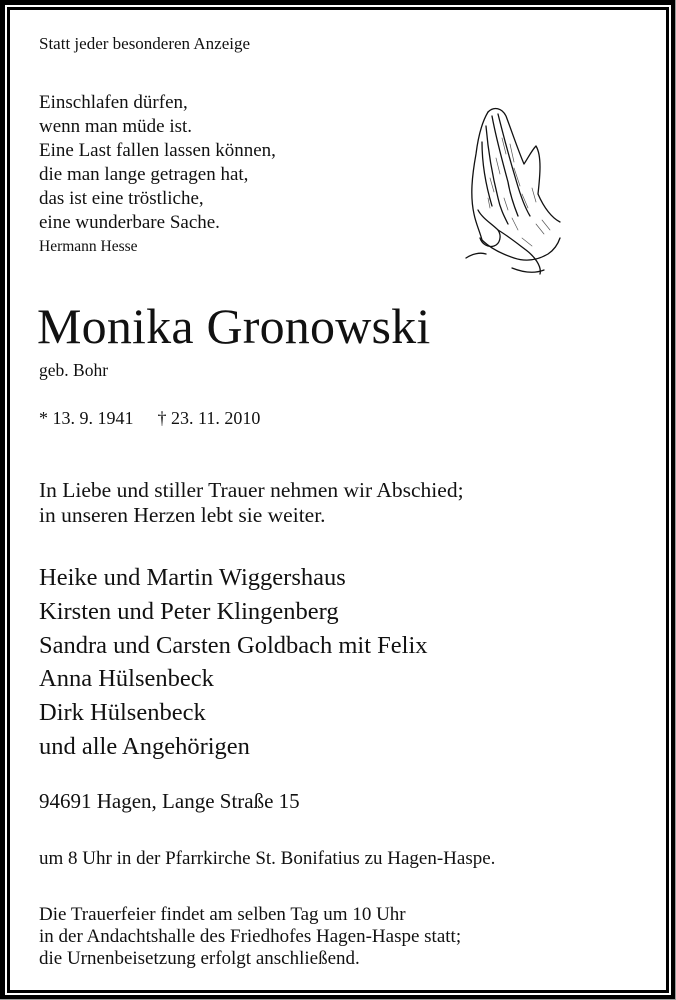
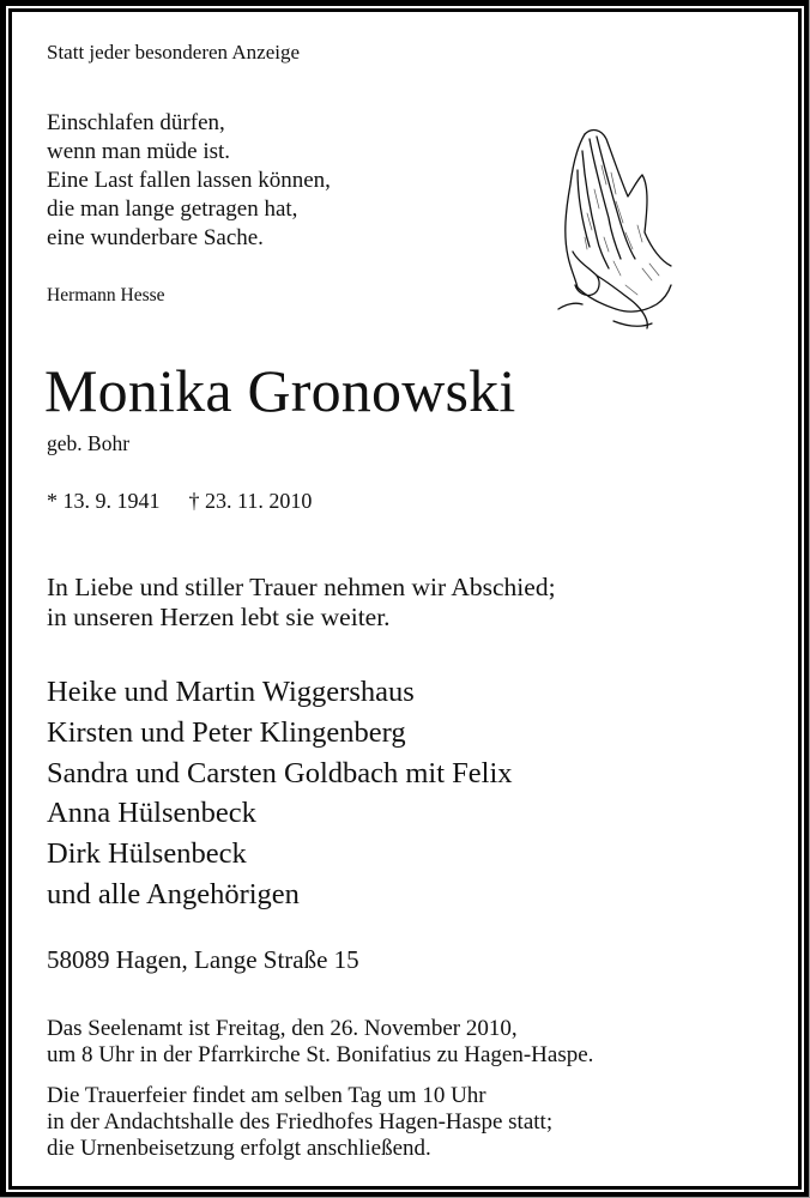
  Statt jeder besonderen Anzeige
  Einschlafen dürfen,
  wenn man müde ist.
  Eine Last fallen lassen können,
  die man lange getragen hat,
- das ist eine tröstliche,
  eine wunderbare Sache.
  Hermann Hesse
  Monika Gronowski
  geb. Bohr
  * 13. 9. 1941 † 23. 11. 2010
  In Liebe und stiller Trauer nehmen wir Abschied;
  in unseren Herzen lebt sie weiter.
  Heike und Martin Wiggershaus
  Kirsten und Peter Klingenberg
  Sandra und Carsten Goldbach mit Felix
  Anna Hülsenbeck
  Dirk Hülsenbeck
  und alle Angehörigen
- 94691 Hagen, Lange Straße 15
+ 58089 Hagen, Lange Straße 15
+ Das Seelenamt ist Freitag, den 26. November 2010,
  um 8 Uhr in der Pfarrkirche St. Bonifatius zu Hagen-Haspe.
  Die Trauerfeier findet am selben Tag um 10 Uhr
  in der Andachtshalle des Friedhofes Hagen-Haspe statt;
  die Urnenbeisetzung erfolgt anschließend.
